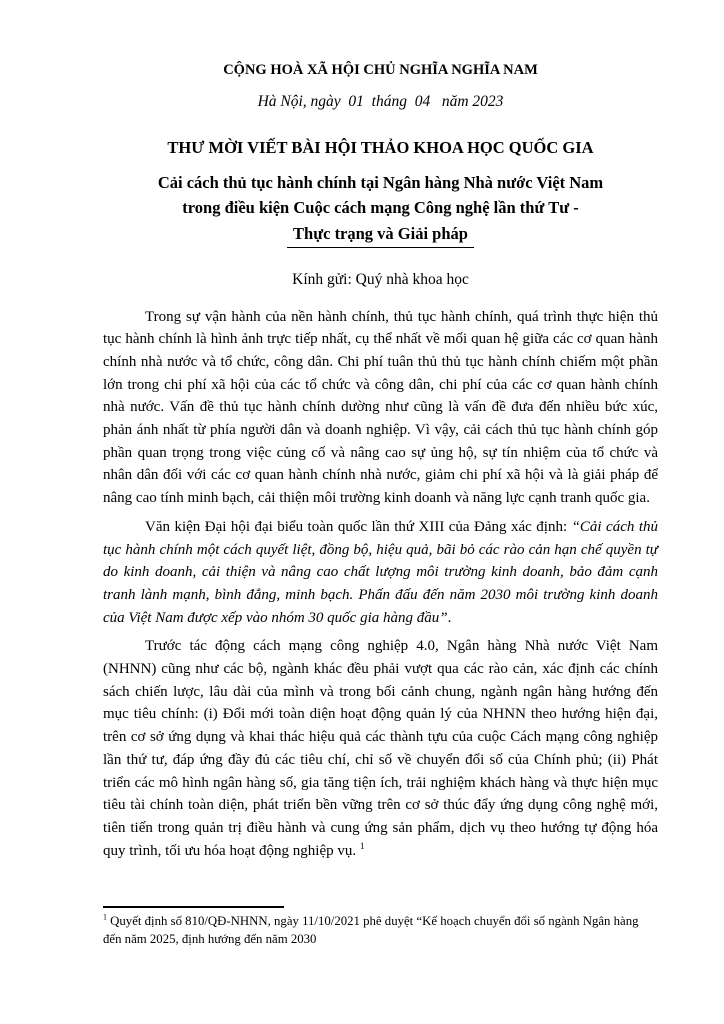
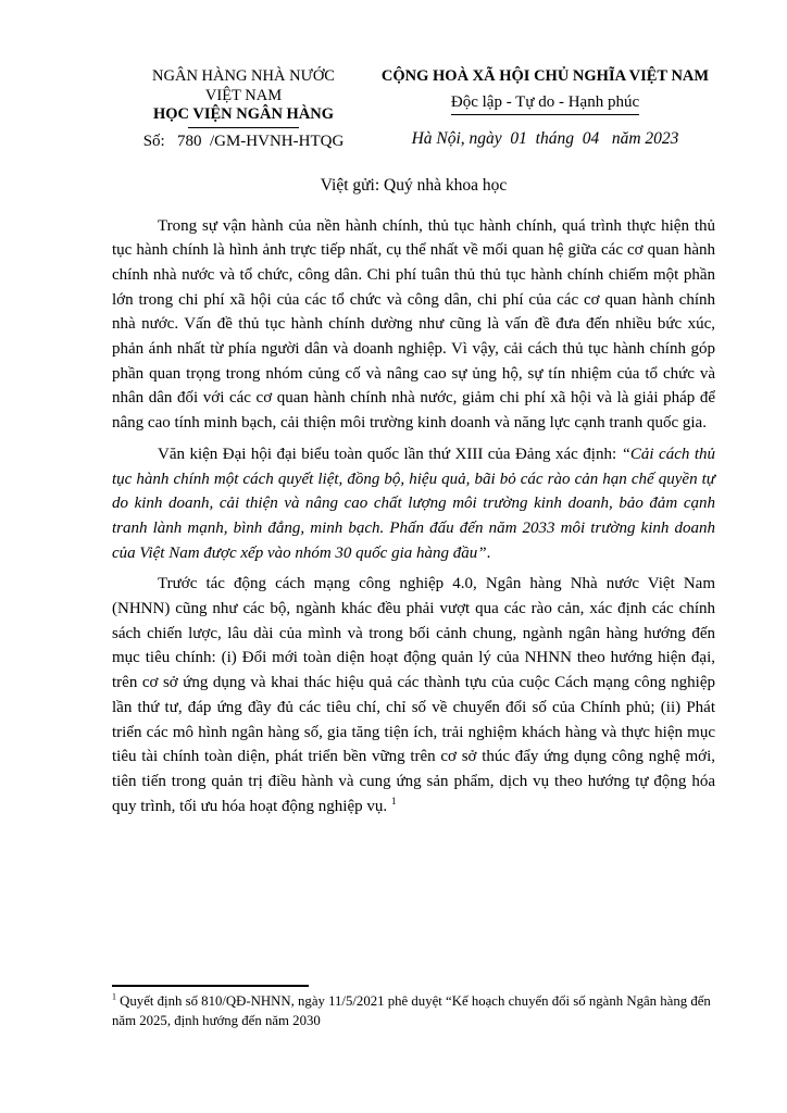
+ NGÂN HÀNG NHÀ NƯỚC
+ VIỆT NAM
+ HỌC VIỆN NGÂN HÀNG
+ Số: 780 /GM-HVNH-HTQG
- CỘNG HOÀ XÃ HỘI CHỦ NGHĨA NGHĨA NAM
+ CỘNG HOÀ XÃ HỘI CHỦ NGHĨA VIỆT NAM
+ Độc lập - Tự do - Hạnh phúc
  Hà Nội, ngày 01 tháng 04 năm 2023
- THƯ MỜI VIẾT BÀI HỘI THẢO KHOA HỌC QUỐC GIA
- Cải cách thủ tục hành chính tại Ngân hàng Nhà nước Việt Nam
- trong điều kiện Cuộc cách mạng Công nghệ lần thứ Tư -
- Thực trạng và Giải pháp
- Kính gửi: Quý nhà khoa học
+ Việt gửi: Quý nhà khoa học
- Trong sự vận hành của nền hành chính, thủ tục hành chính, quá trình thực hiện thủ tục hành chính là hình ảnh trực tiếp nhất, cụ thể nhất về mối quan hệ giữa các cơ quan hành chính nhà nước và tổ chức, công dân. Chi phí tuân thủ thủ tục hành chính chiếm một phần lớn trong chi phí xã hội của các tổ chức và công dân, chi phí của các cơ quan hành chính nhà nước. Vấn đề thủ tục hành chính dường như cũng là vấn đề đưa đến nhiều bức xúc, phản ánh nhất từ phía người dân và doanh nghiệp. Vì vậy, cải cách thủ tục hành chính góp phần quan trọng trong việc củng cố và nâng cao sự ủng hộ, sự tín nhiệm của tổ chức và nhân dân đối với các cơ quan hành chính nhà nước, giảm chi phí xã hội và là giải pháp để nâng cao tính minh bạch, cải thiện môi trường kinh doanh và năng lực cạnh tranh quốc gia.
+ Trong sự vận hành của nền hành chính, thủ tục hành chính, quá trình thực hiện thủ tục hành chính là hình ảnh trực tiếp nhất, cụ thể nhất về mối quan hệ giữa các cơ quan hành chính nhà nước và tổ chức, công dân. Chi phí tuân thủ thủ tục hành chính chiếm một phần lớn trong chi phí xã hội của các tổ chức và công dân, chi phí của các cơ quan hành chính nhà nước. Vấn đề thủ tục hành chính dường như cũng là vấn đề đưa đến nhiều bức xúc, phản ánh nhất từ phía người dân và doanh nghiệp. Vì vậy, cải cách thủ tục hành chính góp phần quan trọng trong nhóm củng cố và nâng cao sự ủng hộ, sự tín nhiệm của tổ chức và nhân dân đối với các cơ quan hành chính nhà nước, giảm chi phí xã hội và là giải pháp để nâng cao tính minh bạch, cải thiện môi trường kinh doanh và năng lực cạnh tranh quốc gia.
- Văn kiện Đại hội đại biểu toàn quốc lần thứ XIII của Đảng xác định: “Cải cách thủ tục hành chính một cách quyết liệt, đồng bộ, hiệu quả, bãi bỏ các rào cản hạn chế quyền tự do kinh doanh, cải thiện và nâng cao chất lượng môi trường kinh doanh, bảo đảm cạnh tranh lành mạnh, bình đẳng, minh bạch. Phấn đấu đến năm 2030 môi trường kinh doanh của Việt Nam được xếp vào nhóm 30 quốc gia hàng đầu”.
+ Văn kiện Đại hội đại biểu toàn quốc lần thứ XIII của Đảng xác định: “Cải cách thủ tục hành chính một cách quyết liệt, đồng bộ, hiệu quả, bãi bỏ các rào cản hạn chế quyền tự do kinh doanh, cải thiện và nâng cao chất lượng môi trường kinh doanh, bảo đảm cạnh tranh lành mạnh, bình đẳng, minh bạch. Phấn đấu đến năm 2033 môi trường kinh doanh của Việt Nam được xếp vào nhóm 30 quốc gia hàng đầu”.
  Trước tác động cách mạng công nghiệp 4.0, Ngân hàng Nhà nước Việt Nam (NHNN) cũng như các bộ, ngành khác đều phải vượt qua các rào cản, xác định các chính sách chiến lược, lâu dài của mình và trong bối cảnh chung, ngành ngân hàng hướng đến mục tiêu chính: (i) Đổi mới toàn diện hoạt động quản lý của NHNN theo hướng hiện đại, trên cơ sở ứng dụng và khai thác hiệu quả các thành tựu của cuộc Cách mạng công nghiệp lần thứ tư, đáp ứng đầy đủ các tiêu chí, chỉ số về chuyển đổi số của Chính phủ; (ii) Phát triển các mô hình ngân hàng số, gia tăng tiện ích, trải nghiệm khách hàng và thực hiện mục tiêu tài chính toàn diện, phát triển bền vững trên cơ sở thúc đẩy ứng dụng công nghệ mới, tiên tiến trong quản trị điều hành và cung ứng sản phẩm, dịch vụ theo hướng tự động hóa quy trình, tối ưu hóa hoạt động nghiệp vụ. 1
- 1 Quyết định số 810/QĐ-NHNN, ngày 11/10/2021 phê duyệt “Kế hoạch chuyển đổi số ngành Ngân hàng đến năm 2025, định hướng đến năm 2030
+ 1 Quyết định số 810/QĐ-NHNN, ngày 11/5/2021 phê duyệt “Kế hoạch chuyển đổi số ngành Ngân hàng đến năm 2025, định hướng đến năm 2030
